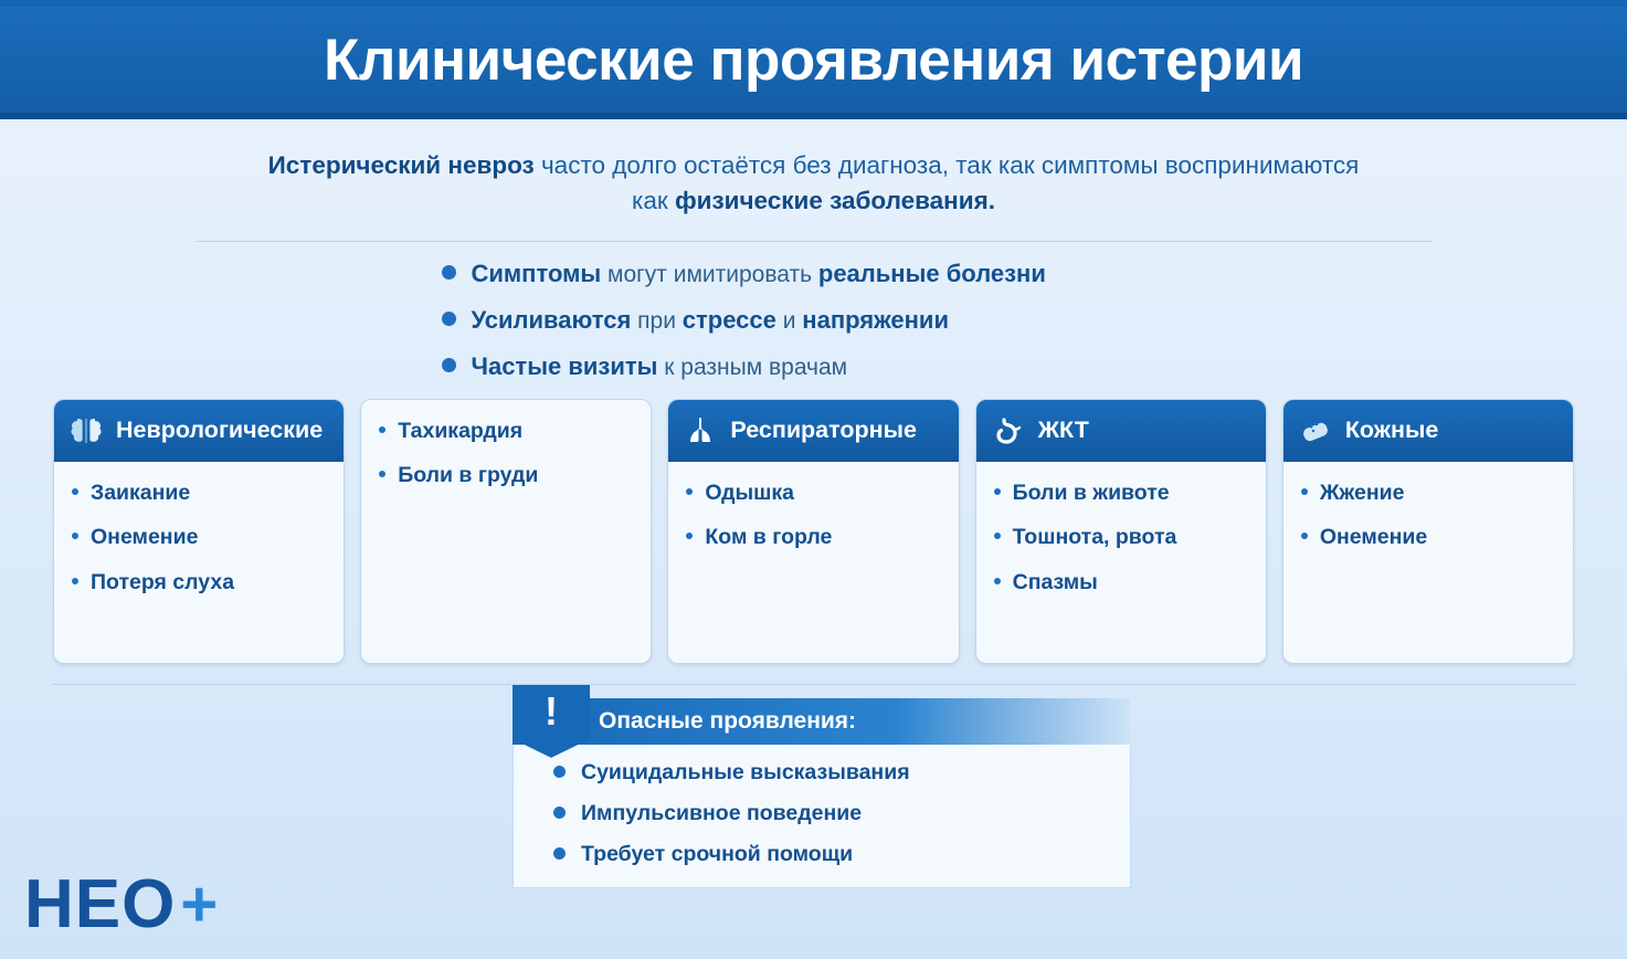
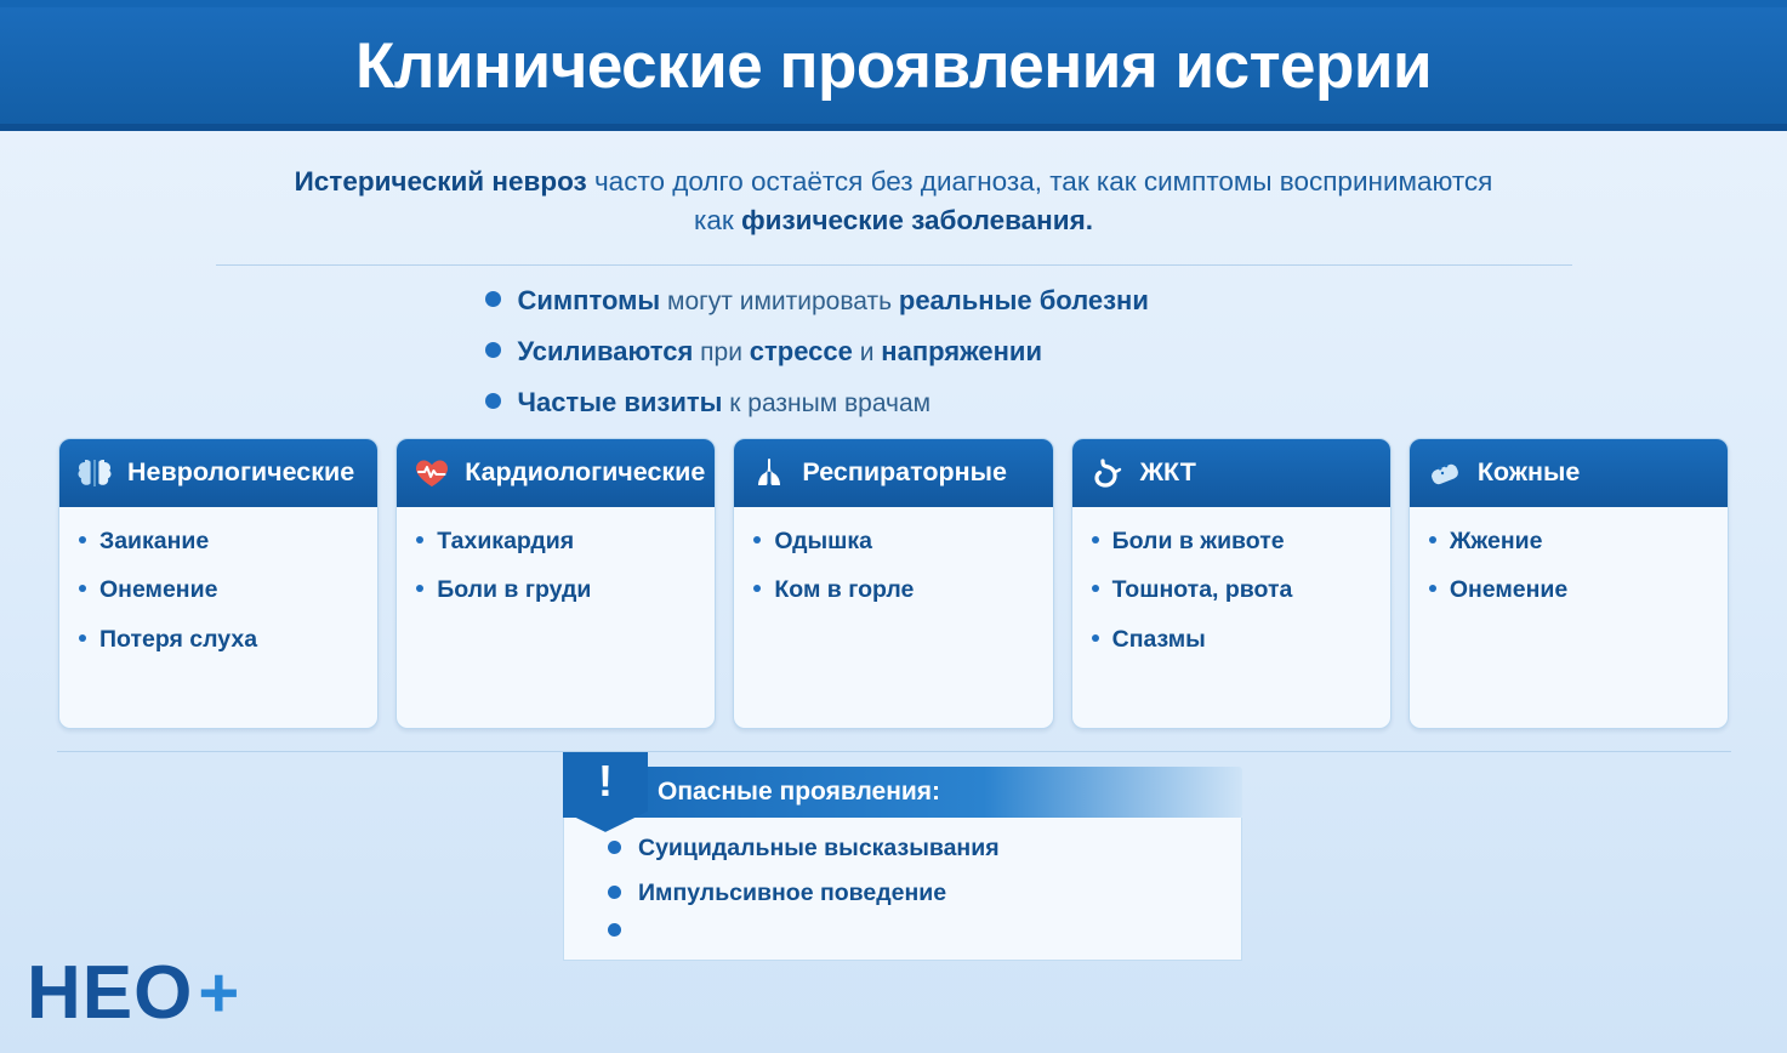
  Клинические проявления истерии
  Истерический невроз часто долго остаётся без диагноза, так как симптомы воспринимаются
  как физические заболевания.
  Симптомы могут имитировать реальные болезни
  Усиливаются при стрессе и напряжении
  Частые визиты к разным врачам
  Неврологические
  Заикание
  Онемение
  Потеря слуха
+ Кардиологические
  Тахикардия
  Боли в груди
  Респираторные
  Одышка
  Ком в горле
  ЖКТ
  Боли в животе
  Тошнота, рвота
  Спазмы
  Кожные
  Жжение
  Онемение
  Опасные проявления:
  !
  Суицидальные высказывания
  Импульсивное поведение
- Требует срочной помощи
  HEO
  +
